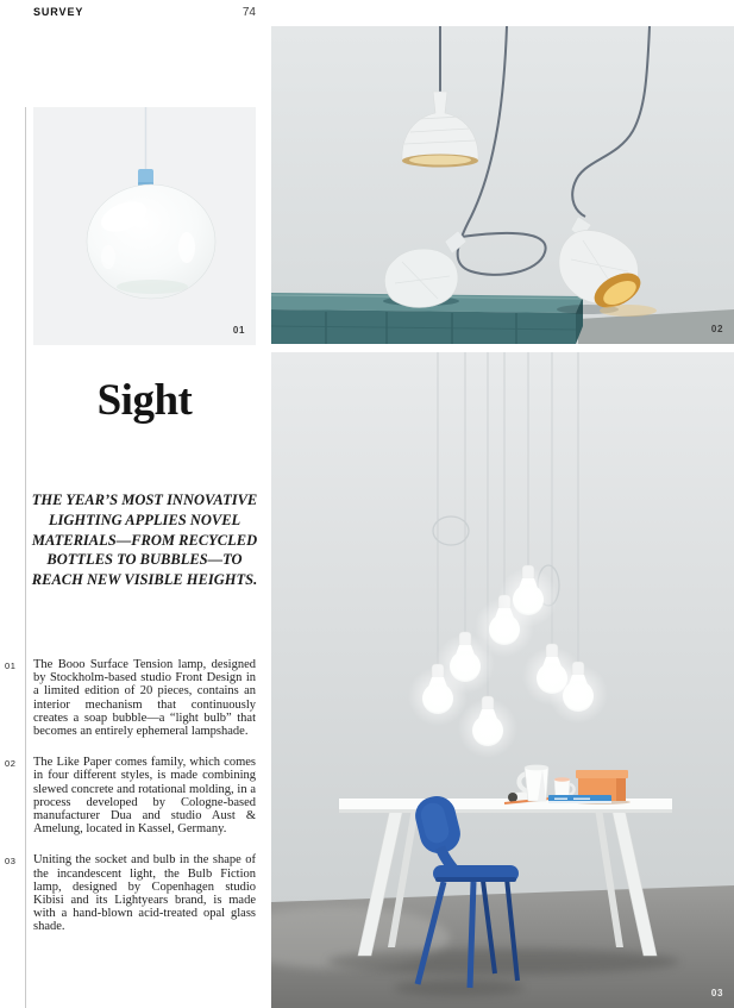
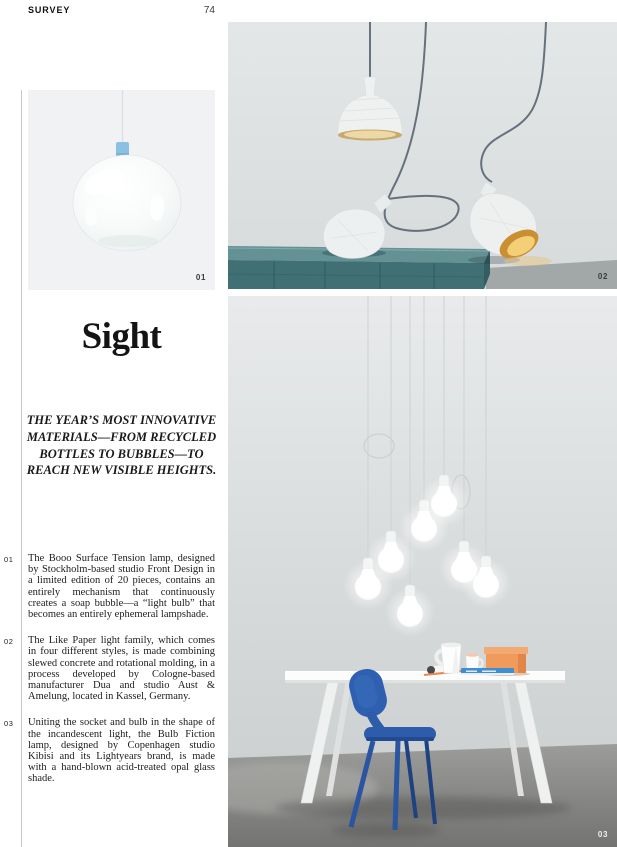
  SURVEY
  74
  01
  02
  03
  Sight
  THE YEAR’S MOST INNOVATIVE
- LIGHTING APPLIES NOVEL
  MATERIALS—FROM RECYCLED
  BOTTLES TO BUBBLES—TO
  REACH NEW VISIBLE HEIGHTS.
  01
- The Booo Surface Tension lamp, designed by Stockholm-based studio Front Design in a limited edition of 20 pieces, contains an interior mechanism that continuously creates a soap bubble—a “light bulb” that becomes an entirely ephemeral lampshade.
+ The Booo Surface Tension lamp, designed by Stockholm-based studio Front Design in a limited edition of 20 pieces, contains an entirely mechanism that continuously creates a soap bubble—a “light bulb” that becomes an entirely ephemeral lampshade.
  02
- The Like Paper comes family, which comes in four different styles, is made combining slewed concrete and rotational molding, in a process developed by Cologne-based manufacturer Dua and studio Aust & Amelung, located in Kassel, Germany.
+ The Like Paper light family, which comes in four different styles, is made combining slewed concrete and rotational molding, in a process developed by Cologne-based manufacturer Dua and studio Aust & Amelung, located in Kassel, Germany.
  03
  Uniting the socket and bulb in the shape of the incandescent light, the Bulb Fiction lamp, designed by Copenhagen studio Kibisi and its Lightyears brand, is made with a hand-blown acid-treated opal glass shade.
